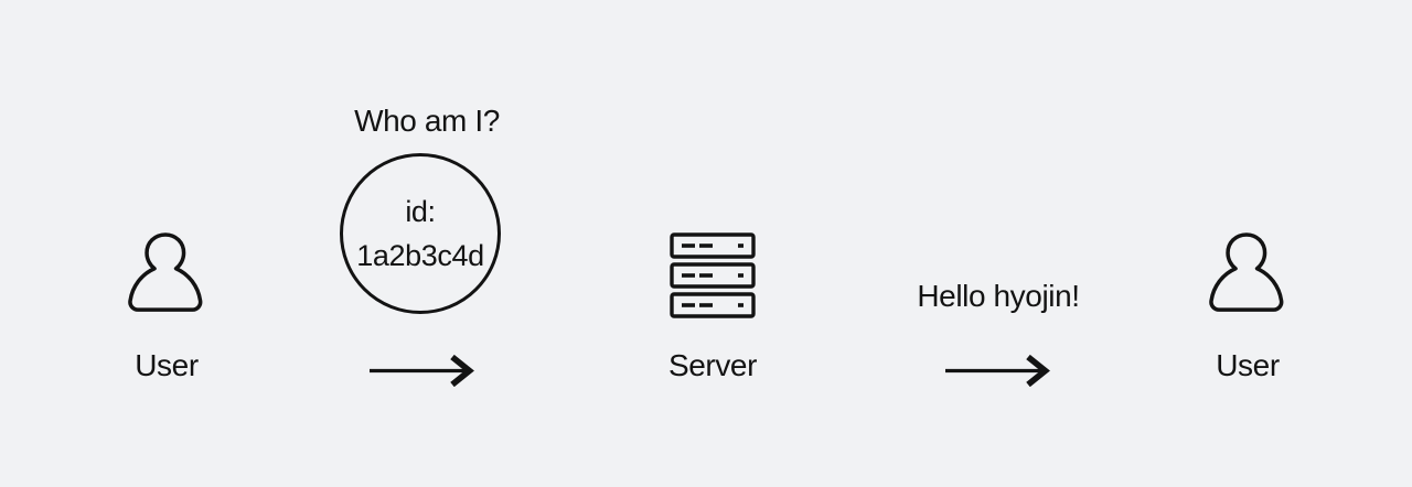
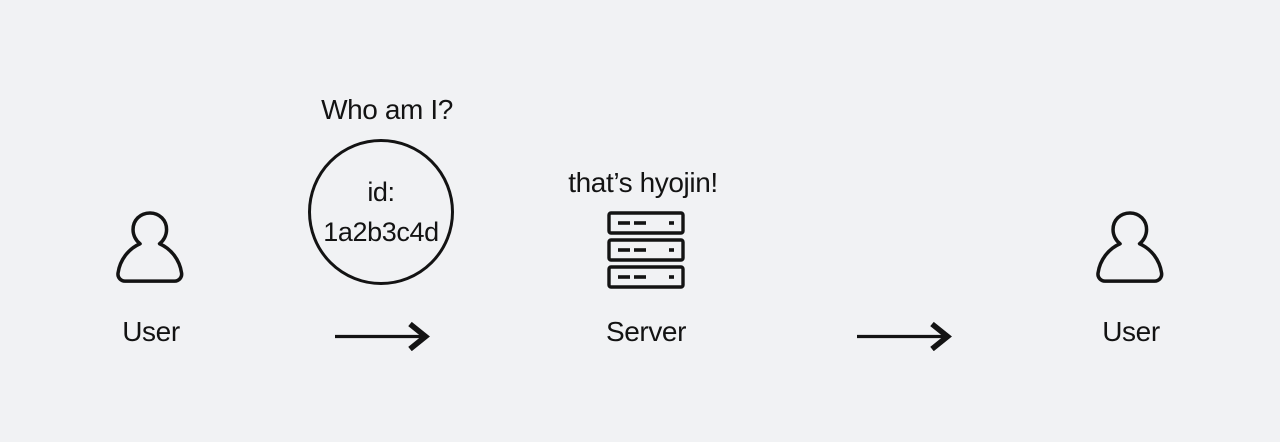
  User
  Who am I?
  id:
  1a2b3c4d
+ that’s hyojin!
  Server
- Hello hyojin!
  User
